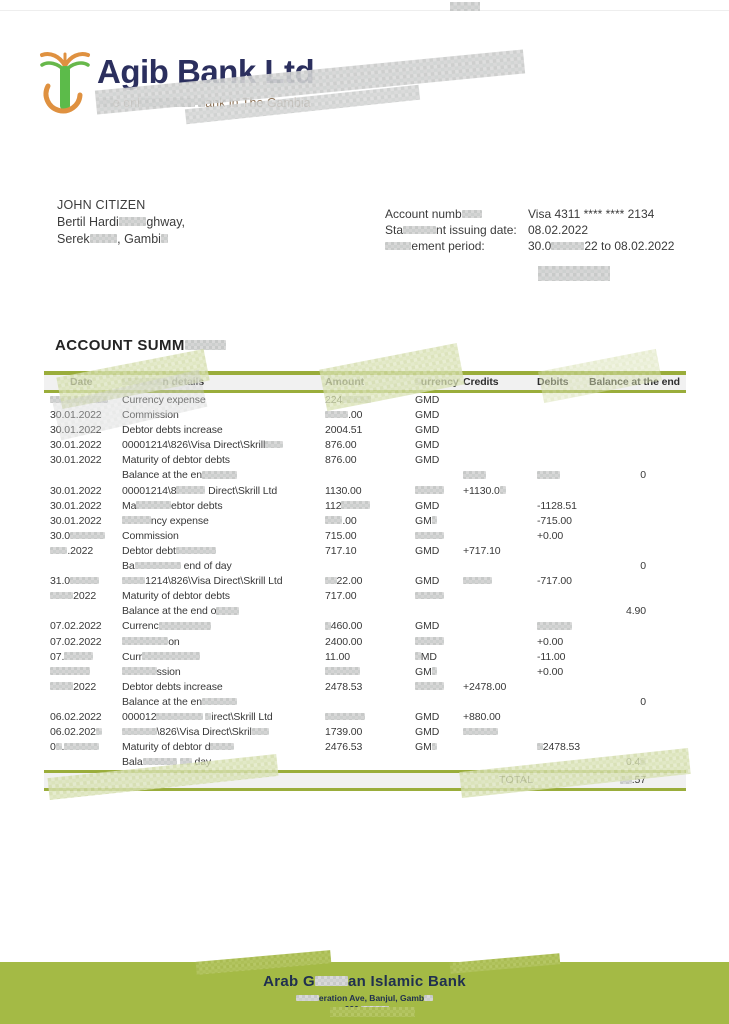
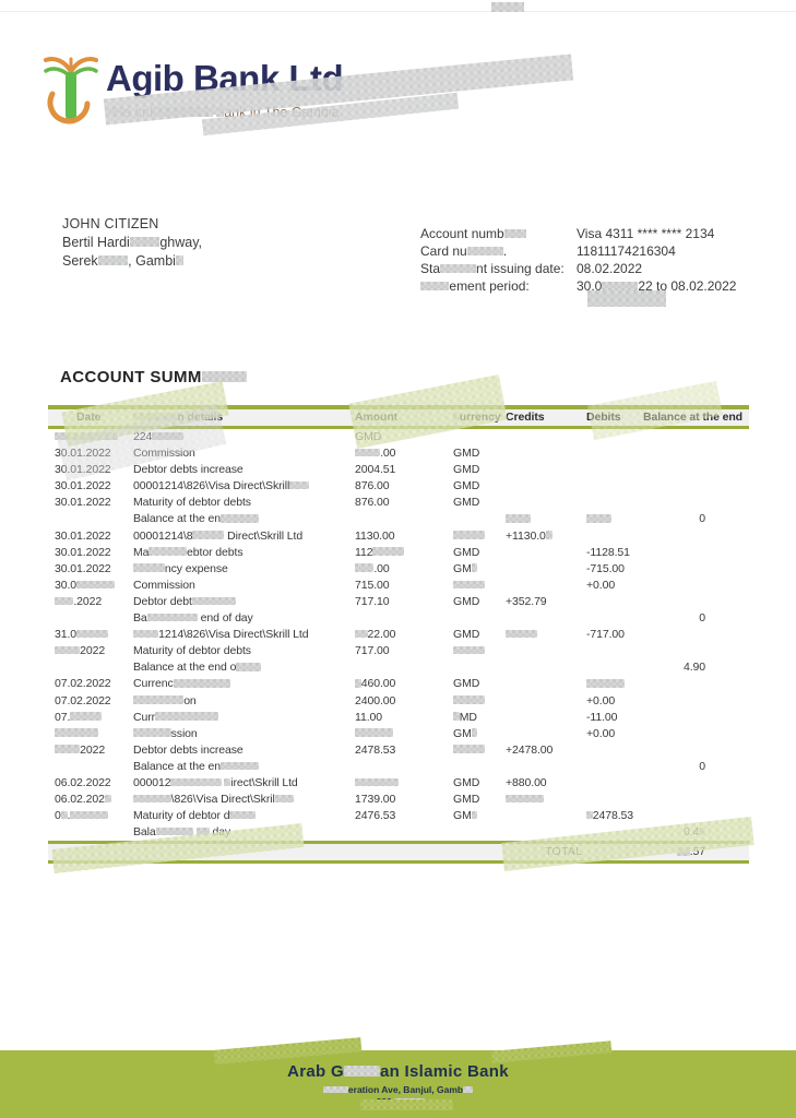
  Agib Bank L
  JOHN CITIZEN
  Bertil Hardi ghway,
  Serek , Gambi
  Account numb
  Visa 4311 **** **** 2134
+ Card nu .
+ 11811174216304
  Sta nt issuing date:
  08.02.2022
  ement period:
  30.0 22 to 08.02.2022
  ACCOUNT SUMM
  Date
  n details
  Amount
  urrency
  Credits
  Debits
  Balance at the end
- Currency expense
  224
  GMD
  30.01.2022
  Commission
  .00
  GMD
  30.01.2022
  Debtor debts increase
  2004.51
  GMD
  30.01.2022
  00001214\826\Visa Direct\Skrill
  876.00
  GMD
  30.01.2022
  Maturity of debtor debts
  876.00
  GMD
  Balance at the en
  0
  30.01.2022
  00001214\8 Direct\Skrill Ltd
  1130.00
  +1130.0
  30.01.2022
  Ma ebtor debts
  112
  GMD
  -1128.51
  30.01.2022
  ncy expense
  .00
  GM
  -715.00
  30.0
  Commission
  715.00
  +0.00
  .2022
  Debtor debt
  717.10
  GMD
- +717.10
+ +352.79
  Ba end of day
  0
  31.0
  1214\826\Visa Direct\Skrill Ltd
  22.00
  GMD
  -717.00
  2022
  Maturity of debtor debts
  717.00
  Balance at the end o
  4.90
  07.02.2022
  Currenc
  460.00
  GMD
  07.02.2022
  on
  2400.00
  +0.00
  07.
  Curr
  11.00
  MD
  -11.00
  ssion
  GM
  +0.00
  2022
  Debtor debts increase
  2478.53
  +2478.00
  Balance at the en
  0
  06.02.2022
  000012 irect\Skrill Ltd
  GMD
  +880.00
  06.02.202
  \826\Visa Direct\Skril
  1739.00
  GMD
  0 .
  Maturity of debtor d
  2476.53
  GM
  2478.53
  Bala day
  0.4
  TOTAL
  .57
  Arab G an Islamic Bank
  eration Ave, Banjul, Gamb
